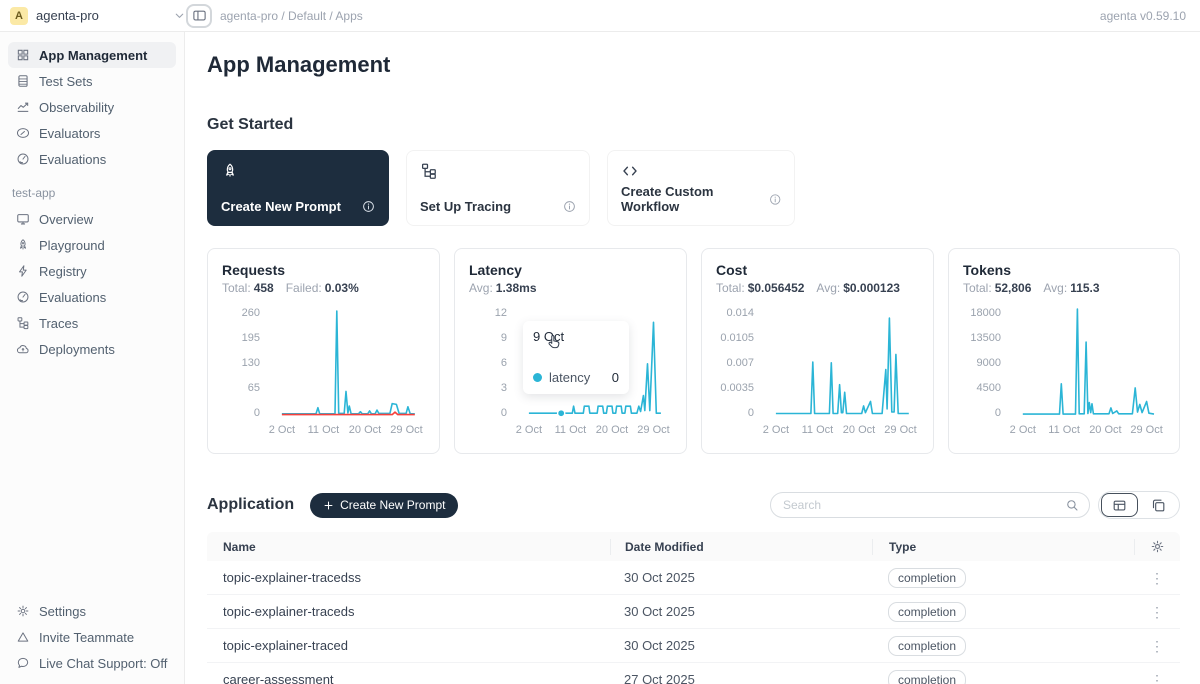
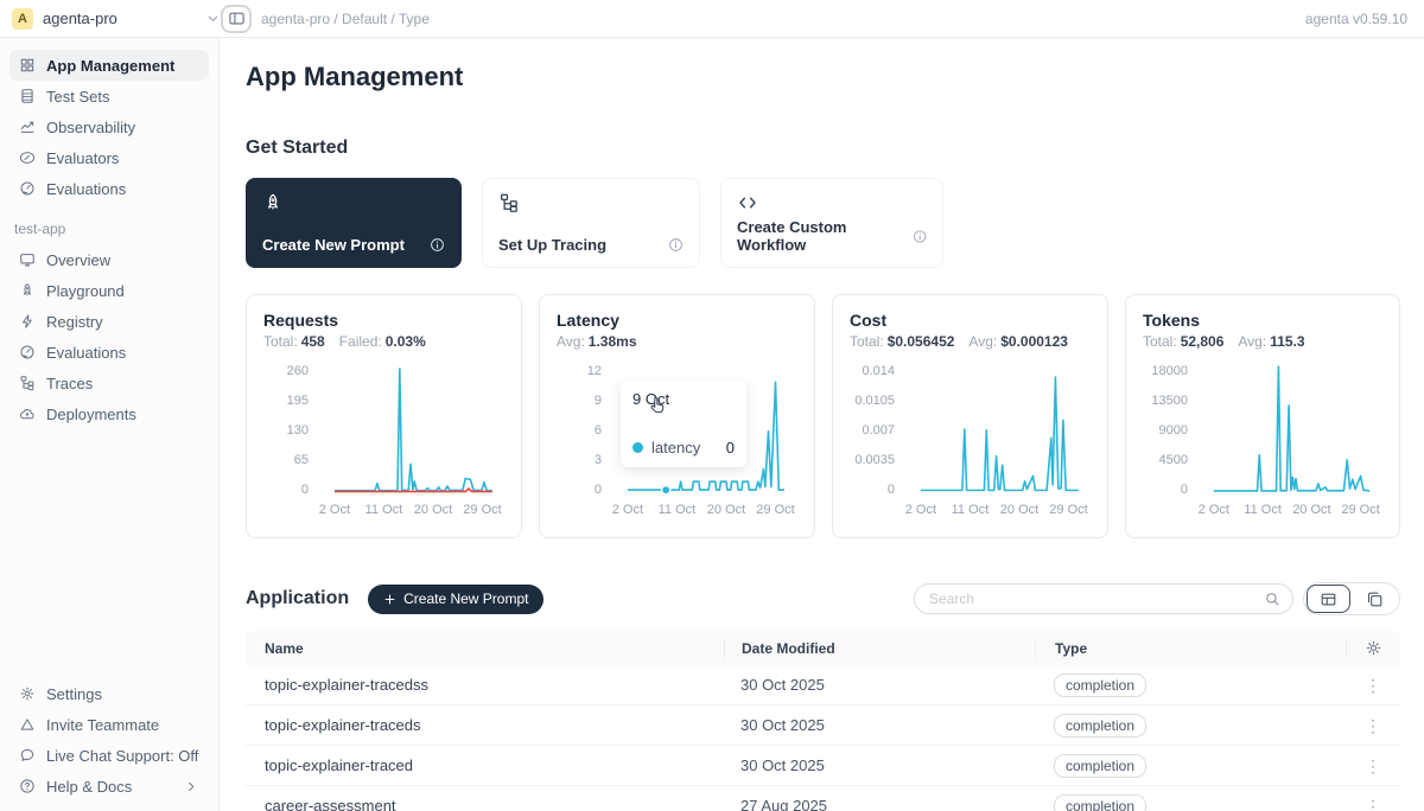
  A
  agenta-pro
- agenta-pro / Default / Apps
+ agenta-pro / Default / Type
  agenta v0.59.10
  App Management
  Test Sets
  Observability
  Evaluators
  Evaluations
  test-app
  Overview
  Playground
  Registry
  Evaluations
  Traces
  Deployments
  Settings
  Invite Teammate
  Live Chat Support: Off
+ Help & Docs
  App Management
  Get Started
  Create New Prompt
  Set Up Tracing
  Create Custom Workflow
  Requests
  Total: 458
  Failed: 0.03%
  260
  195
  130
  65
  0
  2 Oct
  11 Oct
  20 Oct
  29 Oct
  Latency
  Avg: 1.38ms
  12
  9
  6
  3
  0
  9 Oct
  latency
  0
  2 Oct
  11 Oct
  20 Oct
  29 Oct
  Cost
  Total: $0.056452
  Avg: $0.000123
  0.014
  0.0105
  0.007
  0.0035
  0
  2 Oct
  11 Oct
  20 Oct
  29 Oct
  Tokens
  Total: 52,806
  Avg: 115.3
  18000
  13500
  9000
  4500
  0
  2 Oct
  11 Oct
  20 Oct
  29 Oct
  Application
  Create New Prompt
  Search
  Name
  Date Modified
  Type
  topic-explainer-tracedss
  30 Oct 2025
  completion
  ⋮
  topic-explainer-traceds
  30 Oct 2025
  completion
  ⋮
  topic-explainer-traced
  30 Oct 2025
  completion
  ⋮
  career-assessment
- 27 Oct 2025
+ 27 Aug 2025
  completion
  ⋮
